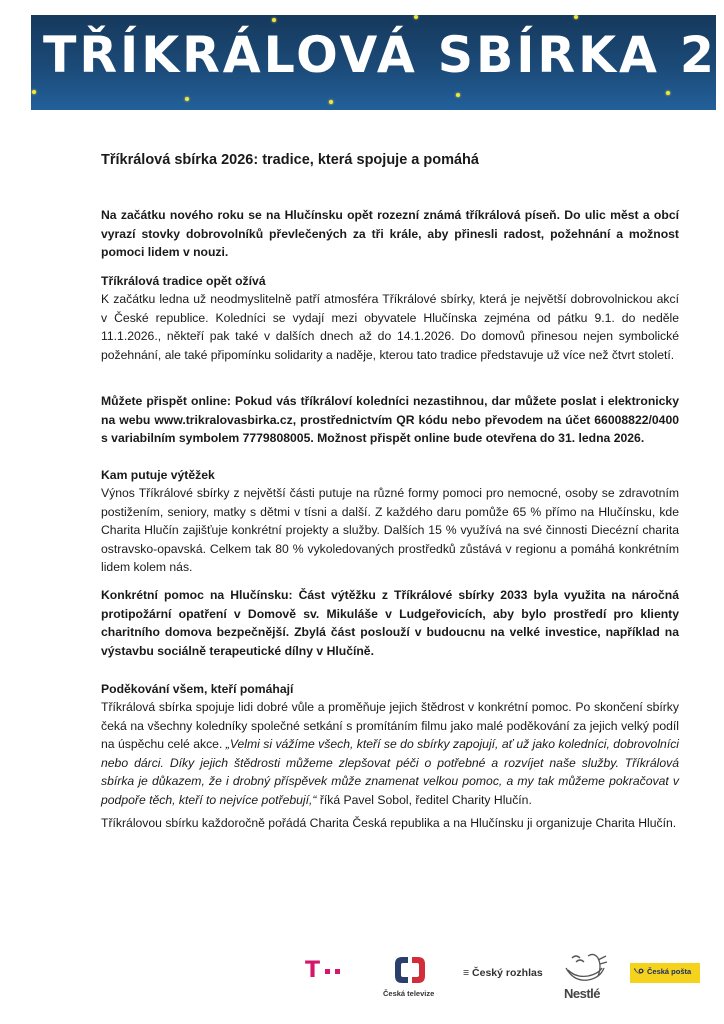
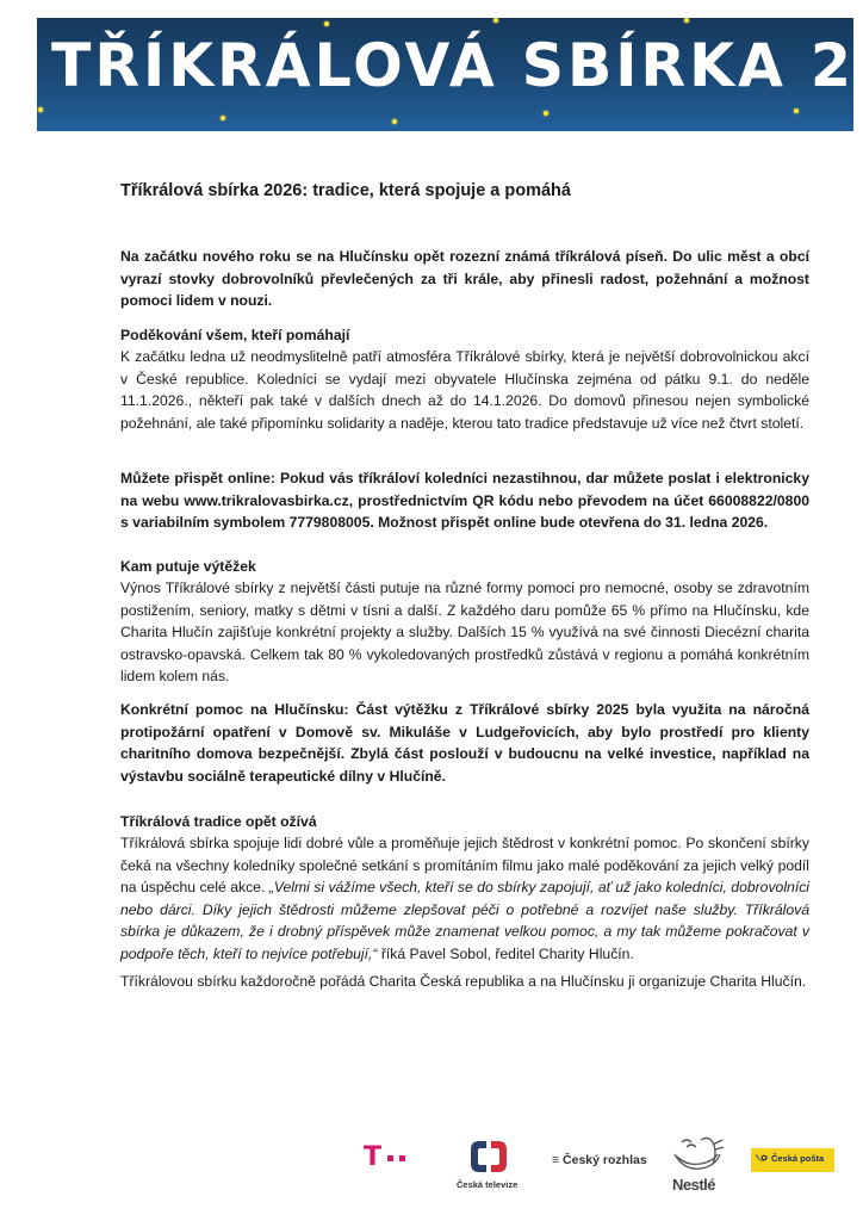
  TŘÍKRÁLOVÁ SBÍRKA 2
  Tříkrálová sbírka 2026: tradice, která spojuje a pomáhá
  Na začátku nového roku se na Hlučínsku opět rozezní známá tříkrálová píseň. Do ulic měst a obcí vyrazí stovky dobrovolníků převlečených za tři krále, aby přinesli radost, požehnání a možnost pomoci lidem v nouzi.
- Tříkrálová tradice opět ožívá
+ Poděkování všem, kteří pomáhají
  K začátku ledna už neodmyslitelně patří atmosféra Tříkrálové sbírky, která je největší dobrovolnickou akcí v České republice. Koledníci se vydají mezi obyvatele Hlučínska zejména od pátku 9.1. do neděle 11.1.2026., někteří pak také v dalších dnech až do 14.1.2026. Do domovů přinesou nejen symbolické požehnání, ale také připomínku solidarity a naděje, kterou tato tradice představuje už více než čtvrt století.
- Můžete přispět online: Pokud vás tříkráloví koledníci nezastihnou, dar můžete poslat i elektronicky na webu www.trikralovasbirka.cz, prostřednictvím QR kódu nebo převodem na účet 66008822/0400 s variabilním symbolem 7779808005. Možnost přispět online bude otevřena do 31. ledna 2026.
+ Můžete přispět online: Pokud vás tříkráloví koledníci nezastihnou, dar můžete poslat i elektronicky na webu www.trikralovasbirka.cz, prostřednictvím QR kódu nebo převodem na účet 66008822/0800 s variabilním symbolem 7779808005. Možnost přispět online bude otevřena do 31. ledna 2026.
  Kam putuje výtěžek
  Výnos Tříkrálové sbírky z největší části putuje na různé formy pomoci pro nemocné, osoby se zdravotním postižením, seniory, matky s dětmi v tísni a další. Z každého daru pomůže 65 % přímo na Hlučínsku, kde Charita Hlučín zajišťuje konkrétní projekty a služby. Dalších 15 % využívá na své činnosti Diecézní charita ostravsko-opavská. Celkem tak 80 % vykoledovaných prostředků zůstává v regionu a pomáhá konkrétním lidem kolem nás.
- Konkrétní pomoc na Hlučínsku: Část výtěžku z Tříkrálové sbírky 2033 byla využita na náročná protipožární opatření v Domově sv. Mikuláše v Ludgeřovicích, aby bylo prostředí pro klienty charitního domova bezpečnější. Zbylá část poslouží v budoucnu na velké investice, například na výstavbu sociálně terapeutické dílny v Hlučíně.
+ Konkrétní pomoc na Hlučínsku: Část výtěžku z Tříkrálové sbírky 2025 byla využita na náročná protipožární opatření v Domově sv. Mikuláše v Ludgeřovicích, aby bylo prostředí pro klienty charitního domova bezpečnější. Zbylá část poslouží v budoucnu na velké investice, například na výstavbu sociálně terapeutické dílny v Hlučíně.
- Poděkování všem, kteří pomáhají
+ Tříkrálová tradice opět ožívá
  Tříkrálová sbírka spojuje lidi dobré vůle a proměňuje jejich štědrost v konkrétní pomoc. Po skončení sbírky čeká na všechny koledníky společné setkání s promítáním filmu jako malé poděkování za jejich velký podíl na úspěchu celé akce. „Velmi si vážíme všech, kteří se do sbírky zapojují, ať už jako koledníci, dobrovolníci nebo dárci. Díky jejich štědrosti můžeme zlepšovat péči o potřebné a rozvíjet naše služby. Tříkrálová sbírka je důkazem, že i drobný příspěvek může znamenat velkou pomoc, a my tak můžeme pokračovat v podpoře těch, kteří to nejvíce potřebují,“ říká Pavel Sobol, ředitel Charity Hlučín.
  Tříkrálovou sbírku každoročně pořádá Charita Česká republika a na Hlučínsku ji organizuje Charita Hlučín.
  T
  Česká televize
  ≡ Český rozhlas
  Nestlé
  Česká pošta
